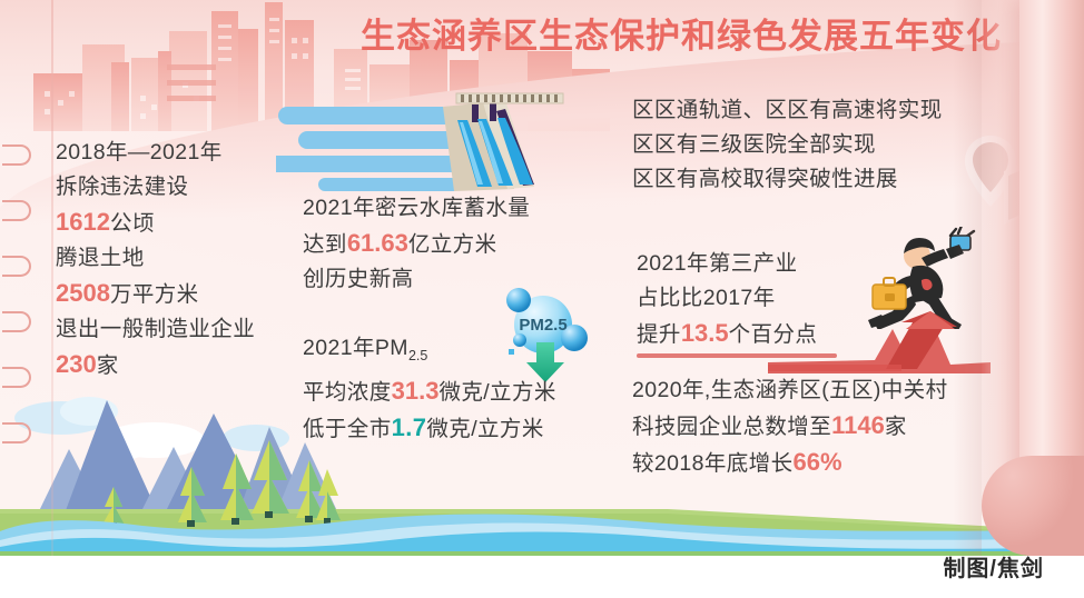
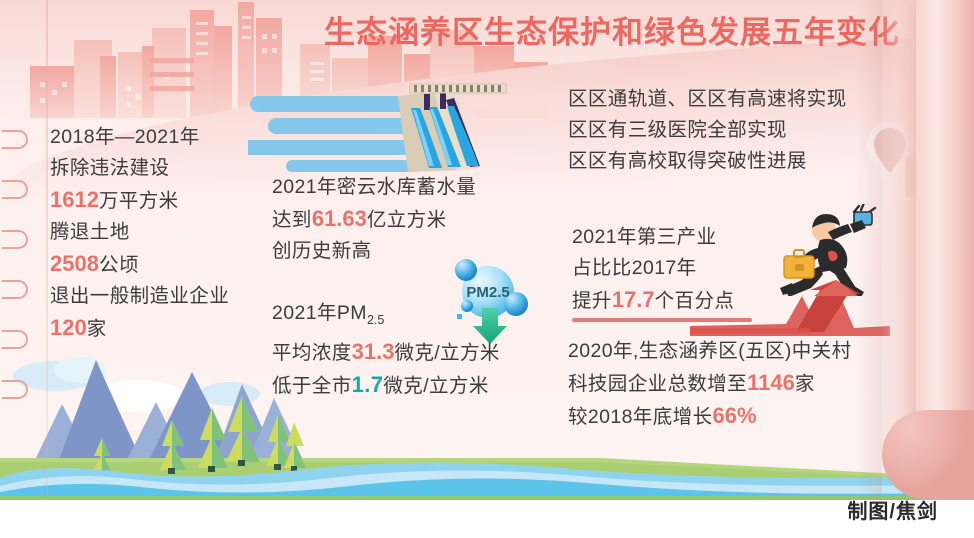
  PM2.5
  生态涵养区生态保护和绿色发展五年变
  2018年—2021年
  拆除违法建设
- 1612公顷
+ 1612万平方米
  腾退土地
- 2508万平方米
+ 2508公顷
  退出一般制造业企业
- 230家
+ 120家
  2021年密云水库蓄水量
  达到61.63亿立方米
  创历史新高
  2021年PM2.5
  平均浓度31.3微克/立方米
  低于全市1.7微克/立方米
  区区通轨道、区区有高速将实现
  区区有三级医院全部实现
  区区有高校取得突破性进展
  2021年第三产业
  占比比2017年
- 提升13.5个百分点
+ 提升17.7个百分点
  2020年,生态涵养区(五区)中关村
  科技园企业总数增至1146家
  较2018年底增长66%
  制图/焦剑
